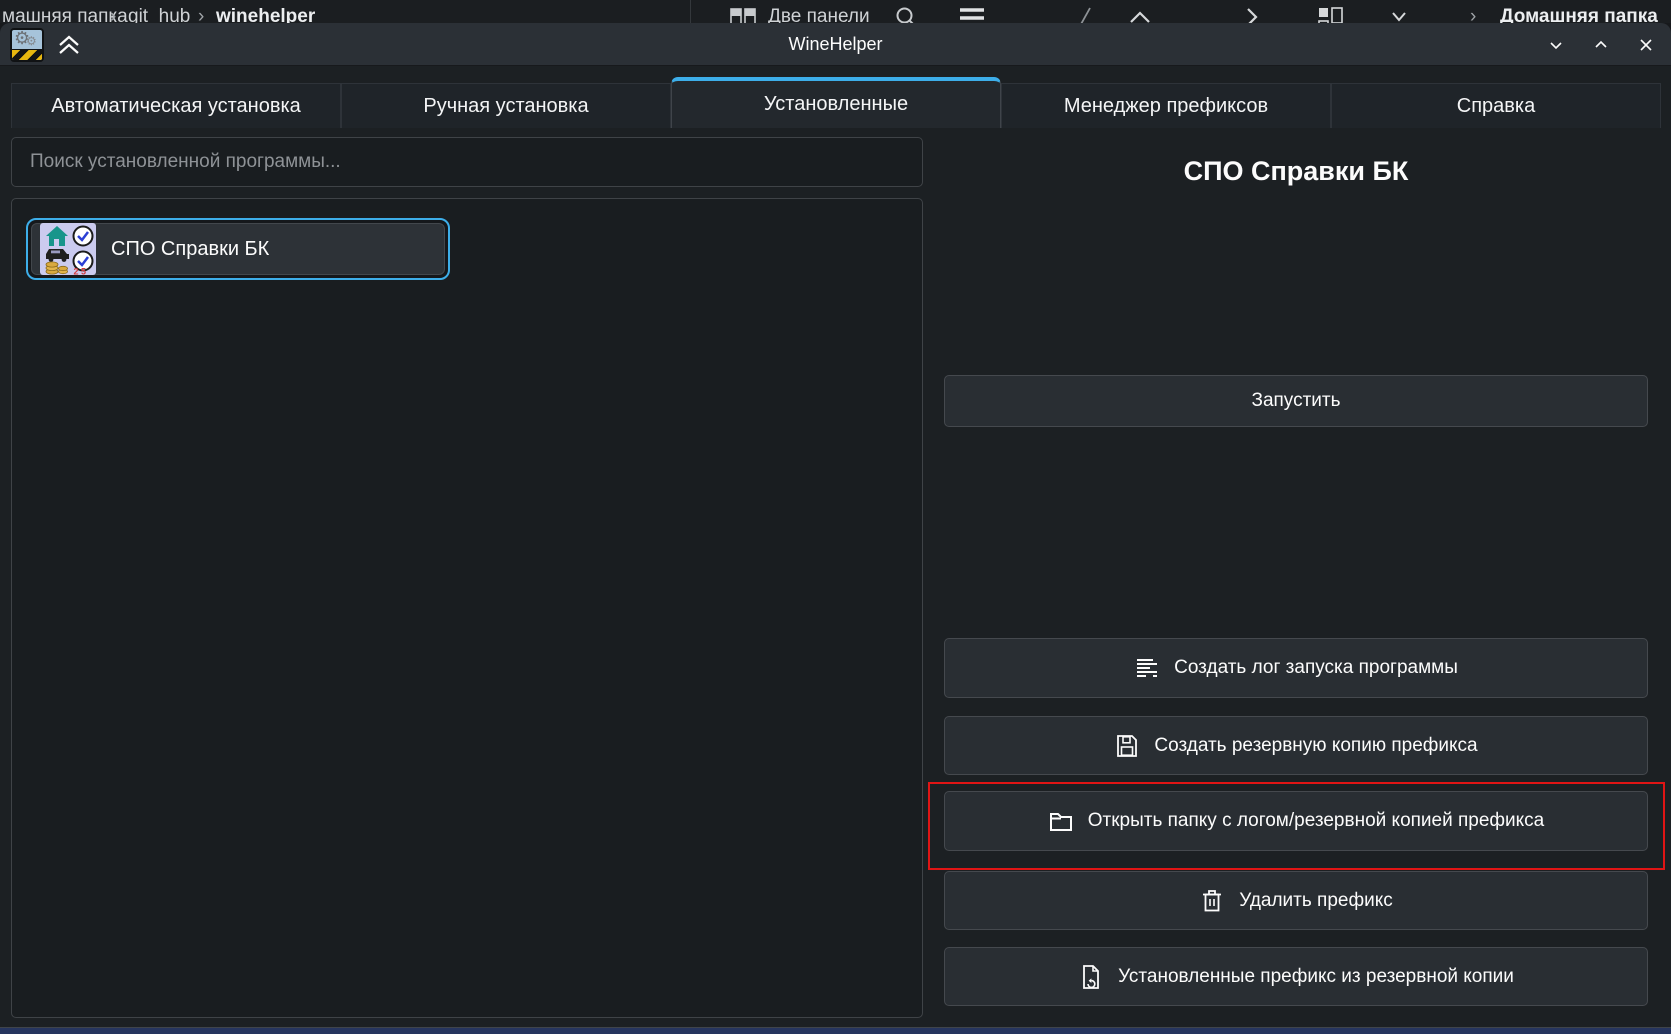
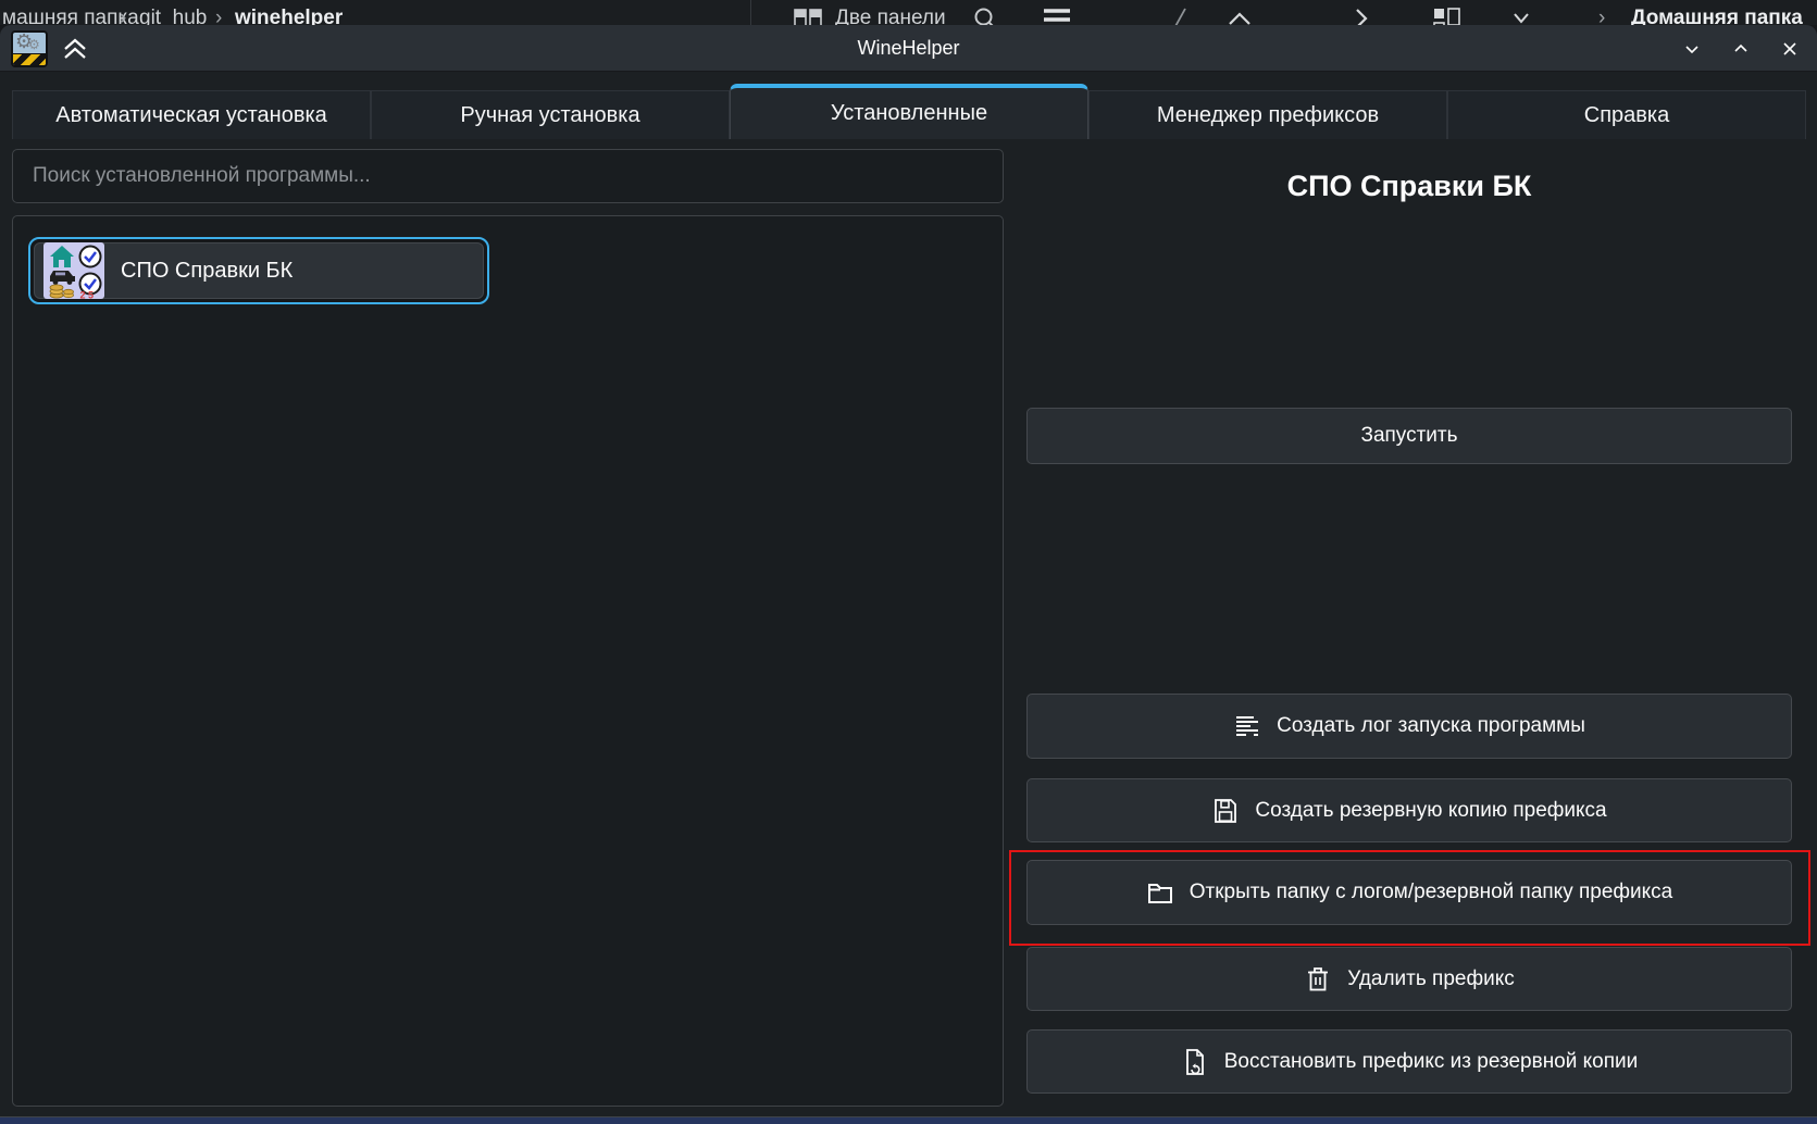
  машняя папка
  ›
  git_hub
  ›
  winehelper
  Две панели
  ›
  Домашняя папка
  WineHelper
  ⚙
  ⚙
  Автоматическая установка
  Ручная установка
  Установленные
  Менеджер префиксов
  Справка
  Поиск установленной программы...
  2 5
  СПО Справки БК
  СПО Справки БК
  Запустить
  Создать лог запуска программы
  Создать резервную копию префикса
- Открыть папку с логом/резервной копией префикса
+ Открыть папку с логом/резервной папку префикса
  Удалить префикс
- Установленные префикс из резервной копии
+ Восстановить префикс из резервной копии
